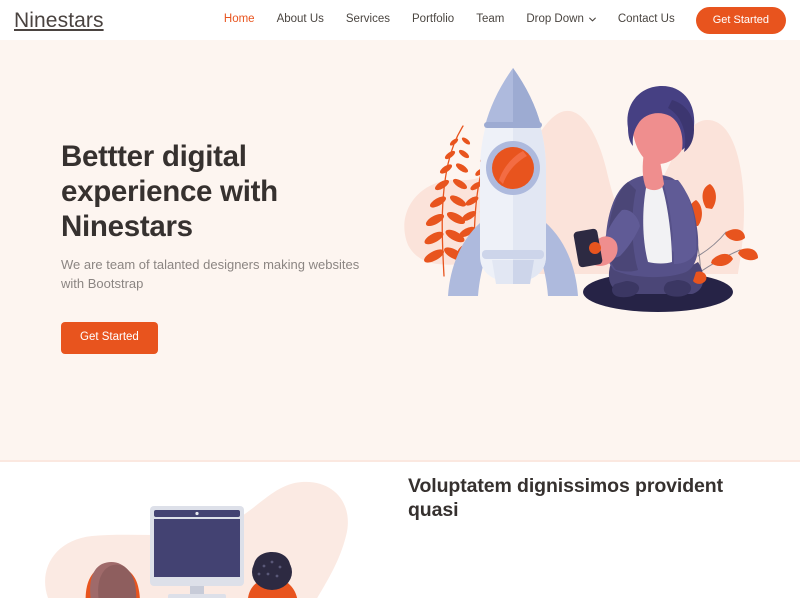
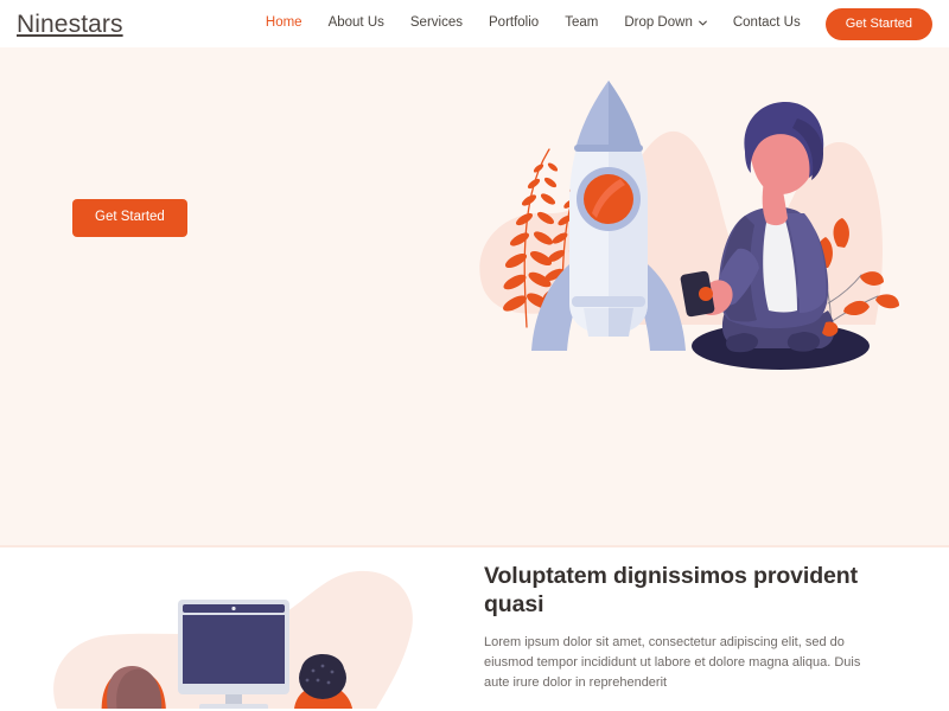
  Ninestars
  Home
  About Us
  Services
  Portfolio
  Team
  Drop Down
  Contact Us
  Get Started
- Bettter digital experience with Ninestars
- We are team of talanted designers making websites with Bootstrap
  Get Started
  Voluptatem dignissimos provident quasi
+ Lorem ipsum dolor sit amet, consectetur adipiscing elit, sed do eiusmod tempor incididunt ut labore et dolore magna aliqua. Duis aute irure dolor in reprehenderit
